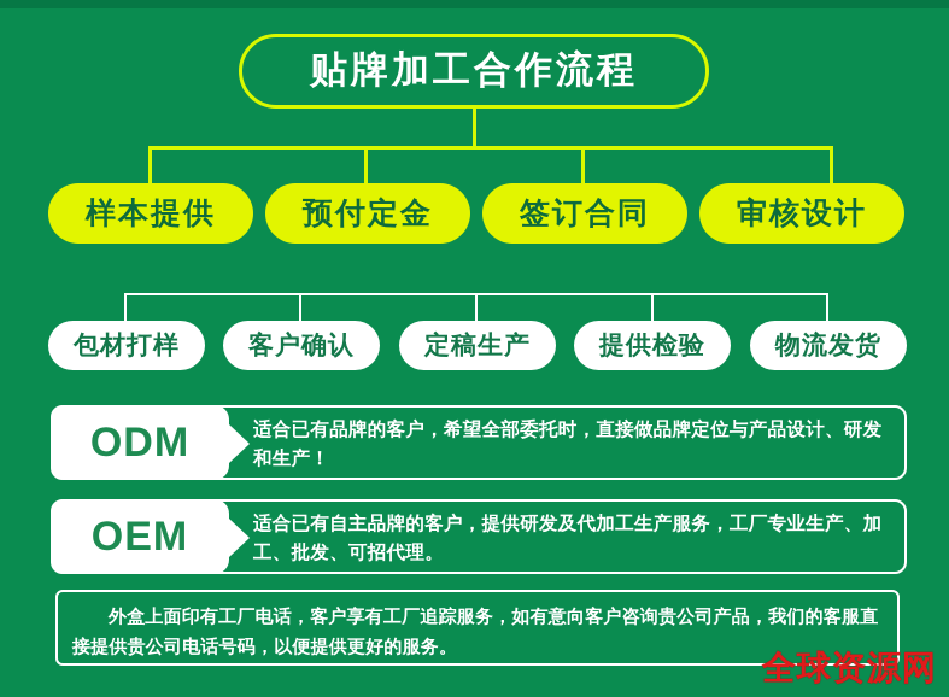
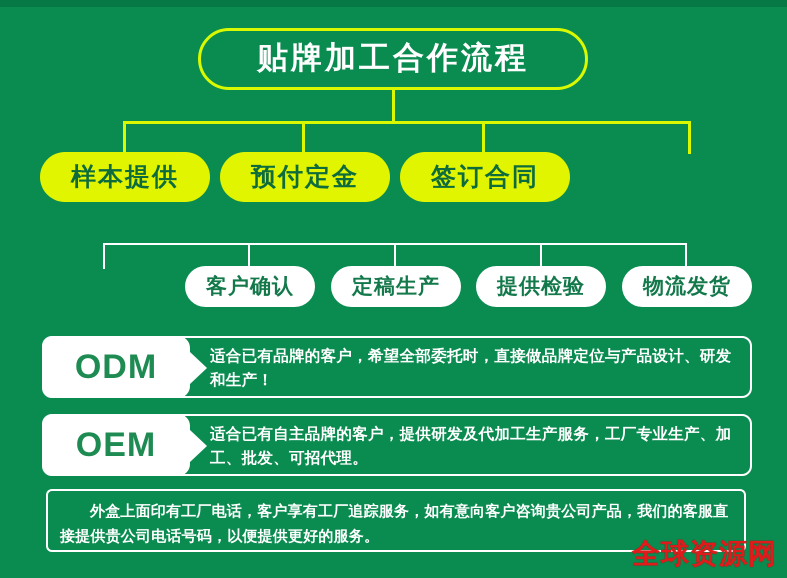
  贴牌加工合作流程
  样本提供
  预付定金
  签订合同
- 审核设计
- 包材打样
  客户确认
  定稿生产
  提供检验
  物流发货
  ODM
  适合已有品牌的客户，希望全部委托时，直接做品牌定位与产品设计、研发和生产！
  OEM
  适合已有自主品牌的客户，提供研发及代加工生产服务，工厂专业生产、加工、批发、可招代理。
  外盒上面印有工厂电话，客户享有工厂追踪服务，如有意向客户咨询贵公司产品，我们的客服直接提供贵公司电话号码，以便提供更好的服务。
  全球资源网
